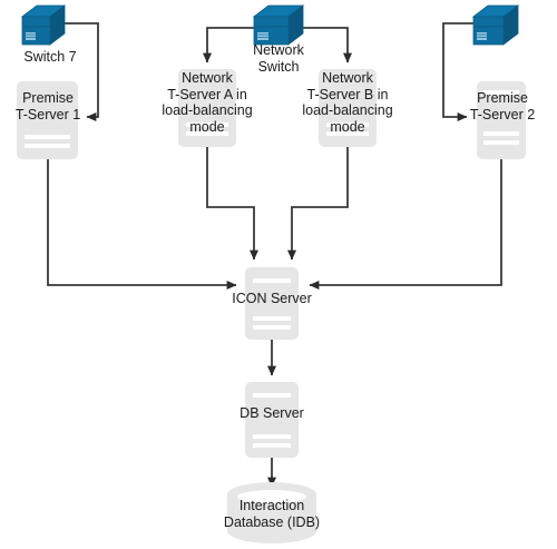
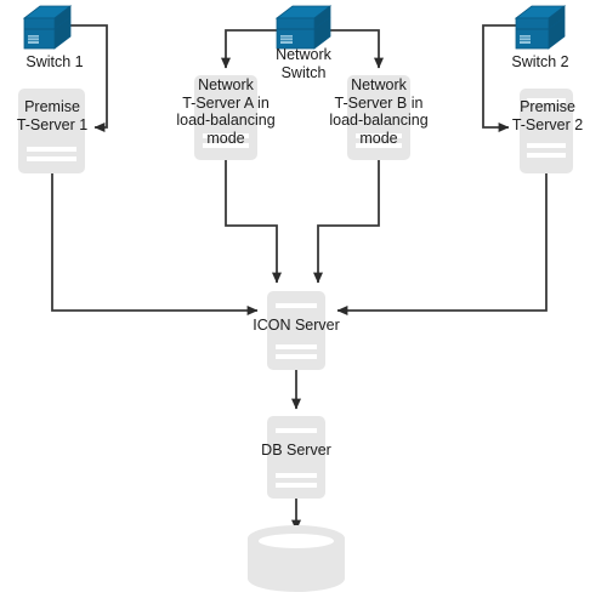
- Switch 7
+ Switch 1
  Network
  Switch
+ Switch 2
  Premise
  T-Server 1
  Network
  T-Server A in
  load-balancing
  mode
  Network
  T-Server B in
  load-balancing
  mode
  Premise
  T-Server 2
  ICON Server
  DB Server
- Interaction
- Database (IDB)
